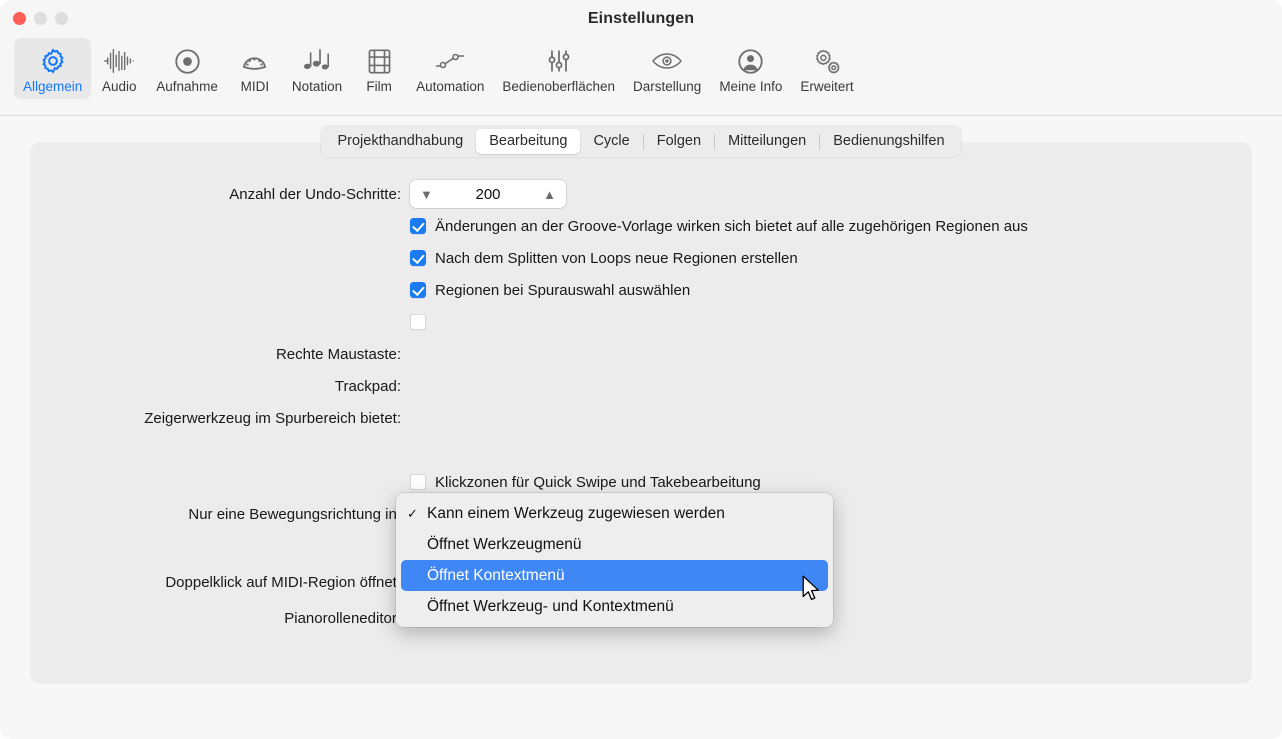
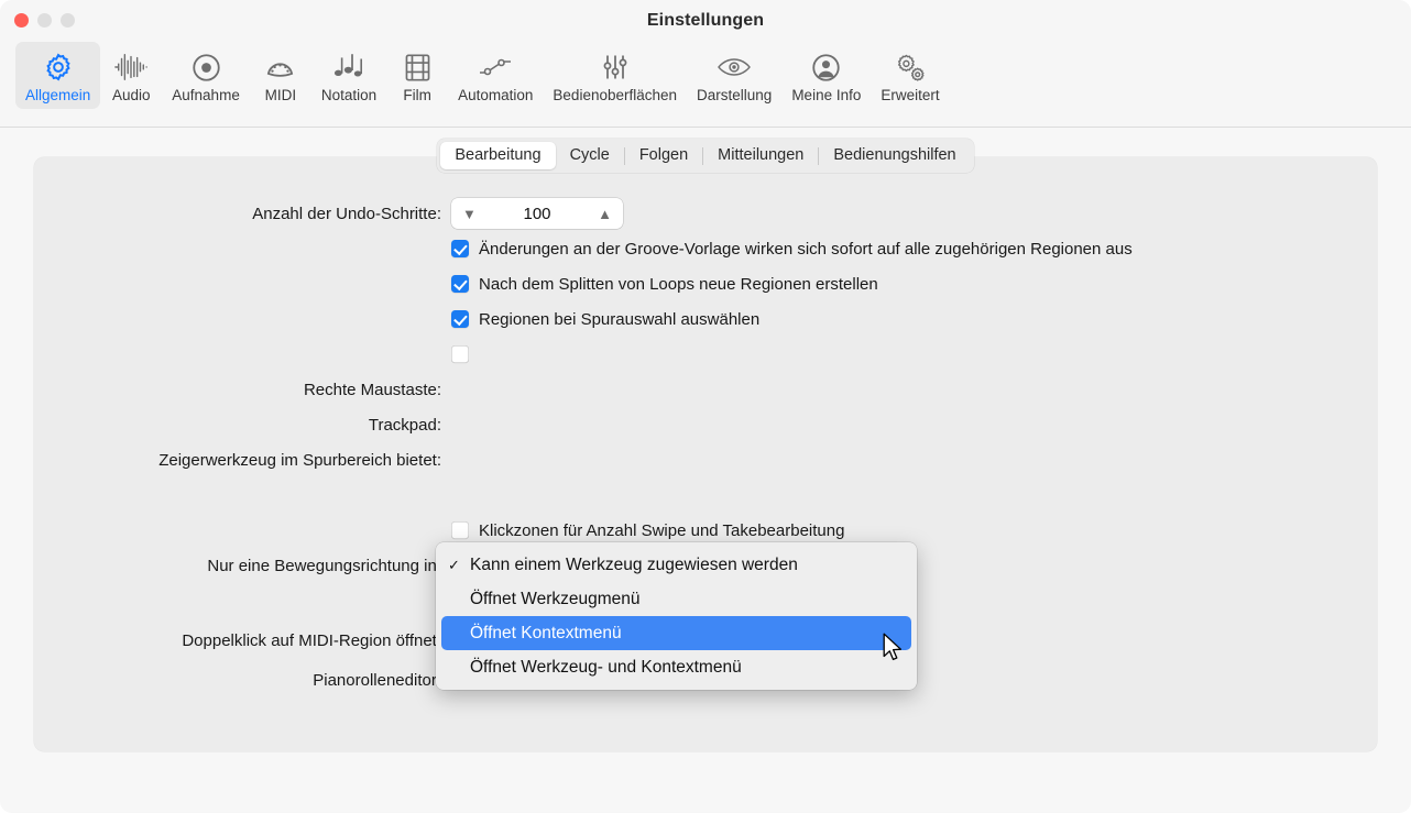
  Einstellungen
  Allgemein
  Audio
  Aufnahme
  MIDI
  Notation
  Film
  Automation
  Bedienoberflächen
  Darstellung
  Meine Info
  Erweitert
- Projekthandhabung
  Bearbeitung
  Cycle
  Folgen
  Mitteilungen
  Bedienungshilfen
  Anzahl der Undo-Schritte:
  ▼
- 200
+ 100
  ▲
- Änderungen an der Groove-Vorlage wirken sich bietet auf alle zugehörigen Regionen aus
+ Änderungen an der Groove-Vorlage wirken sich sofort auf alle zugehörigen Regionen aus
  Nach dem Splitten von Loops neue Regionen erstellen
  Regionen bei Spurauswahl auswählen
  Rechte Maustaste:
  Trackpad:
  Zeigerwerkzeug im Spurbereich bietet:
- Klickzonen für Quick Swipe und Takebearbeitung
+ Klickzonen für Anzahl Swipe und Takebearbeitung
  Nur eine Bewegungsrichtung in
  Doppelklick auf MIDI-Region öffnet
  Pianorolleneditor
  ✓
  Kann einem Werkzeug zugewiesen werden
  Öffnet Werkzeugmenü
  Öffnet Kontextmenü
  Öffnet Werkzeug- und Kontextmenü
